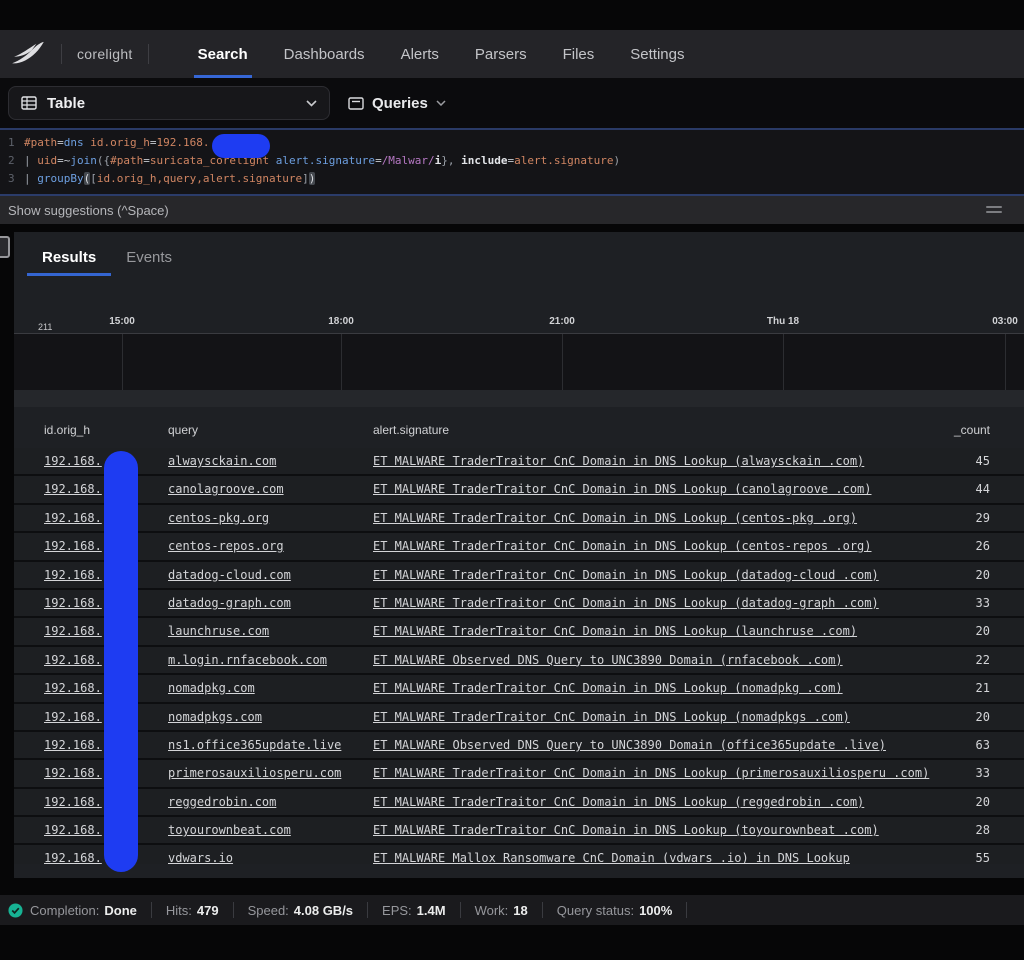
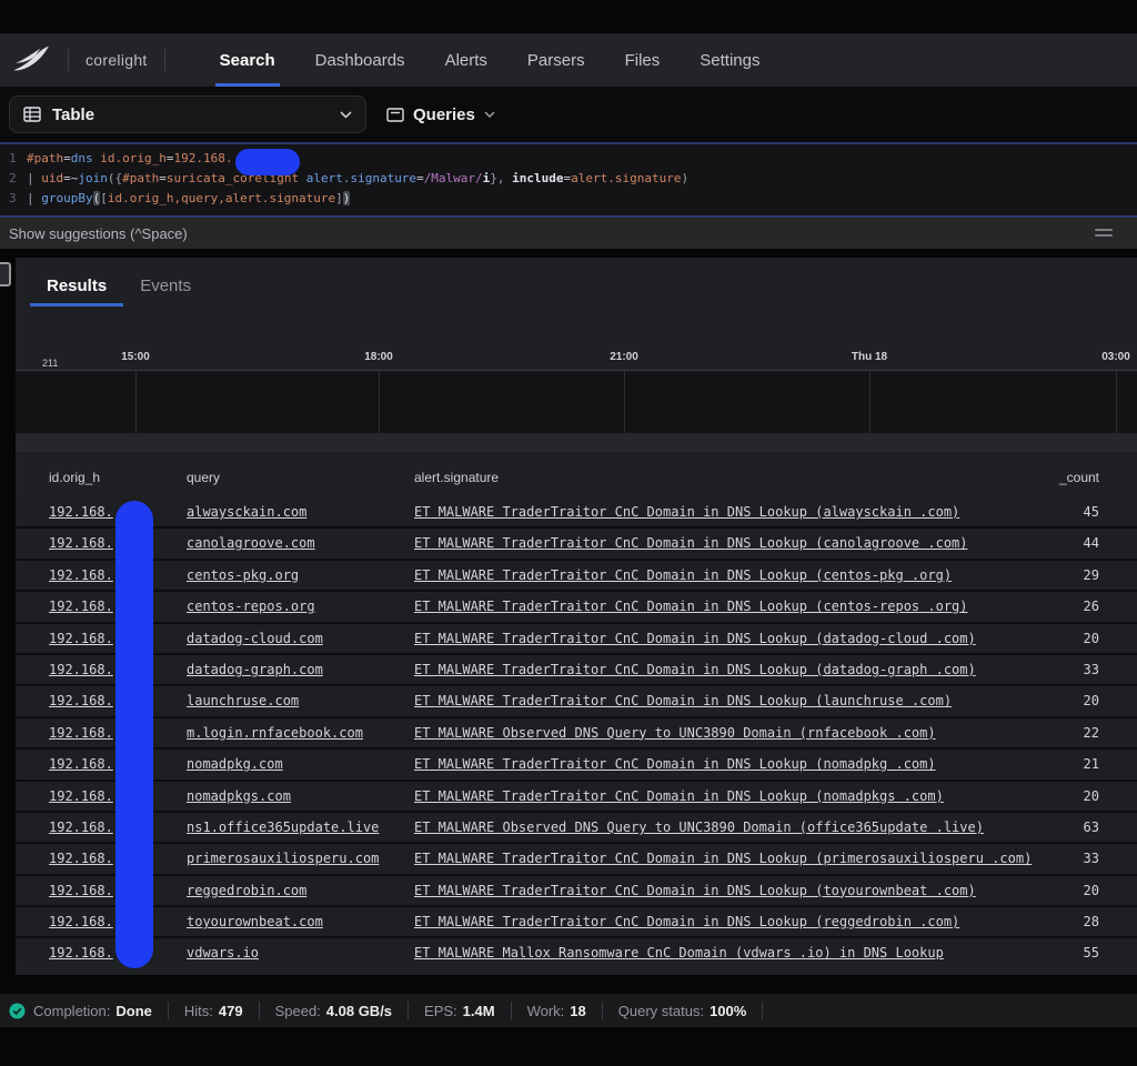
  corelight
  Search
  Dashboards
  Alerts
  Parsers
  Files
  Settings
  Table
  Queries
  1
  #path=dns id.orig_h=192.168.
  2
  | uid=~join({#path=suricata_corelight alert.signature=/Malwar/i}, include=alert.signature)
  3
  | groupBy([id.orig_h,query,alert.signature])
  Show suggestions (^Space)
  Results
  Events
  211
  15:00
  18:00
  21:00
  Thu 18
  03:00
  id.orig_h
  query
  alert.signature
  _count
  192.168.
  alwaysckain.com
  ET MALWARE TraderTraitor CnC Domain in DNS Lookup (alwaysckain .com)
  45
  192.168.
  canolagroove.com
  ET MALWARE TraderTraitor CnC Domain in DNS Lookup (canolagroove .com)
  44
  192.168.
  centos-pkg.org
  ET MALWARE TraderTraitor CnC Domain in DNS Lookup (centos-pkg .org)
  29
  192.168.
  centos-repos.org
  ET MALWARE TraderTraitor CnC Domain in DNS Lookup (centos-repos .org)
  26
  192.168.
  datadog-cloud.com
  ET MALWARE TraderTraitor CnC Domain in DNS Lookup (datadog-cloud .com)
  20
  192.168.
  datadog-graph.com
  ET MALWARE TraderTraitor CnC Domain in DNS Lookup (datadog-graph .com)
  33
  192.168.
  launchruse.com
  ET MALWARE TraderTraitor CnC Domain in DNS Lookup (launchruse .com)
  20
  192.168.
  m.login.rnfacebook.com
  ET MALWARE Observed DNS Query to UNC3890 Domain (rnfacebook .com)
  22
  192.168.
  nomadpkg.com
  ET MALWARE TraderTraitor CnC Domain in DNS Lookup (nomadpkg .com)
  21
  192.168.
  nomadpkgs.com
  ET MALWARE TraderTraitor CnC Domain in DNS Lookup (nomadpkgs .com)
  20
  192.168.
  ns1.office365update.live
  ET MALWARE Observed DNS Query to UNC3890 Domain (office365update .live)
  63
  192.168.
  primerosauxiliosperu.com
  ET MALWARE TraderTraitor CnC Domain in DNS Lookup (primerosauxiliosperu .com)
  33
  192.168.
  reggedrobin.com
- ET MALWARE TraderTraitor CnC Domain in DNS Lookup (reggedrobin .com)
+ ET MALWARE TraderTraitor CnC Domain in DNS Lookup (toyourownbeat .com)
  20
  192.168.
  toyourownbeat.com
- ET MALWARE TraderTraitor CnC Domain in DNS Lookup (toyourownbeat .com)
+ ET MALWARE TraderTraitor CnC Domain in DNS Lookup (reggedrobin .com)
  28
  192.168.
  vdwars.io
  ET MALWARE Mallox Ransomware CnC Domain (vdwars .io) in DNS Lookup
  55
  Completion:
  Done
  Hits:
  479
  Speed:
  4.08 GB/s
  EPS:
  1.4M
  Work:
  18
  Query status:
  100%
